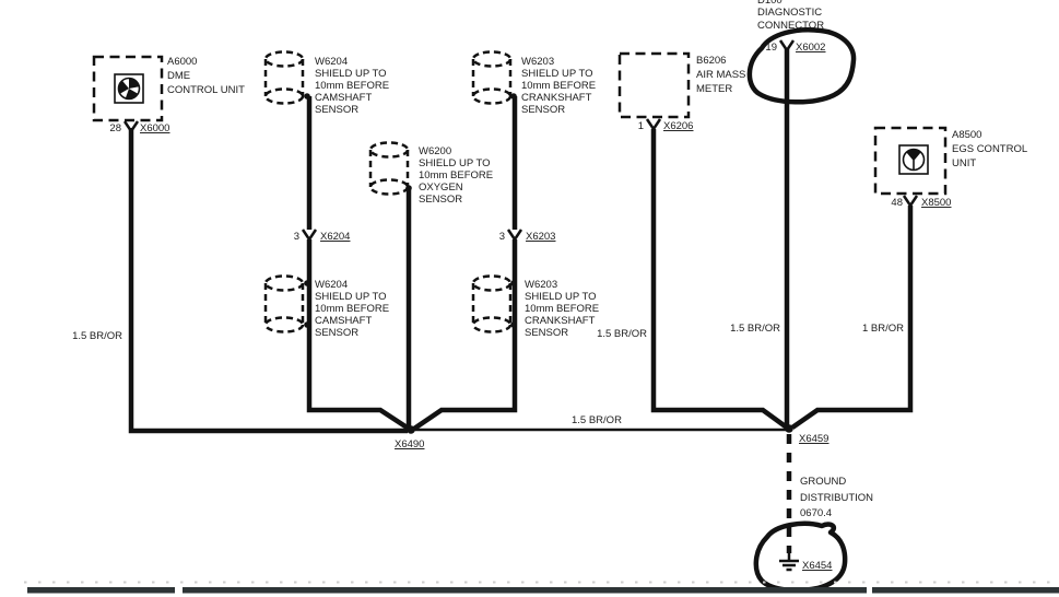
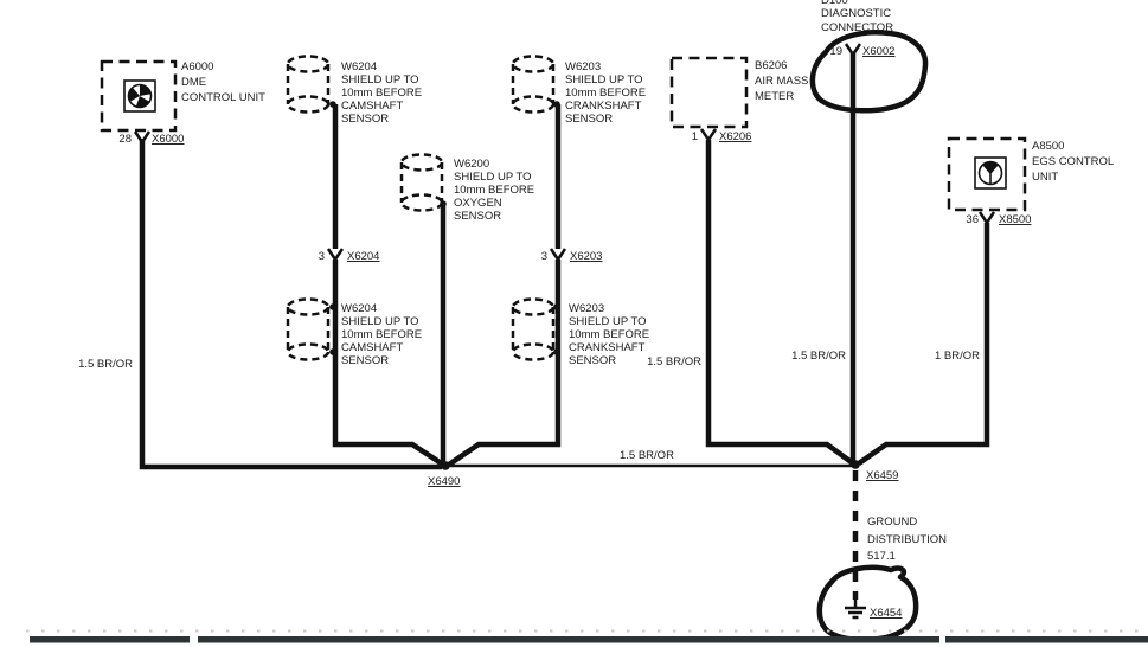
  X6490
  X6459
  1.5 BR/OR
  A6000
  DME
  CONTROL UNIT
  28
  X6000
  1.5 BR/OR
  W6204
  SHIELD UP TO
  10mm BEFORE
  CAMSHAFT
  SENSOR
  W6200
  SHIELD UP TO
  10mm BEFORE
  OXYGEN
  SENSOR
  W6203
  SHIELD UP TO
  10mm BEFORE
  CRANKSHAFT
  SENSOR
  3
  X6204
  3
  X6203
  W6204
  SHIELD UP TO
  10mm BEFORE
  CAMSHAFT
  SENSOR
  W6203
  SHIELD UP TO
  10mm BEFORE
  CRANKSHAFT
  SENSOR
  B6206
  AIR MASS
  METER
  1
  X6206
  1.5 BR/OR
  D100
  DIAGNOSTIC
  CONNECTOR
  19
  X6002
  1.5 BR/OR
  A8500
  EGS CONTROL
  UNIT
- 48
+ 36
  X8500
  1 BR/OR
  GROUND
  DISTRIBUTION
- 0670.4
+ 517.1
  X6454
